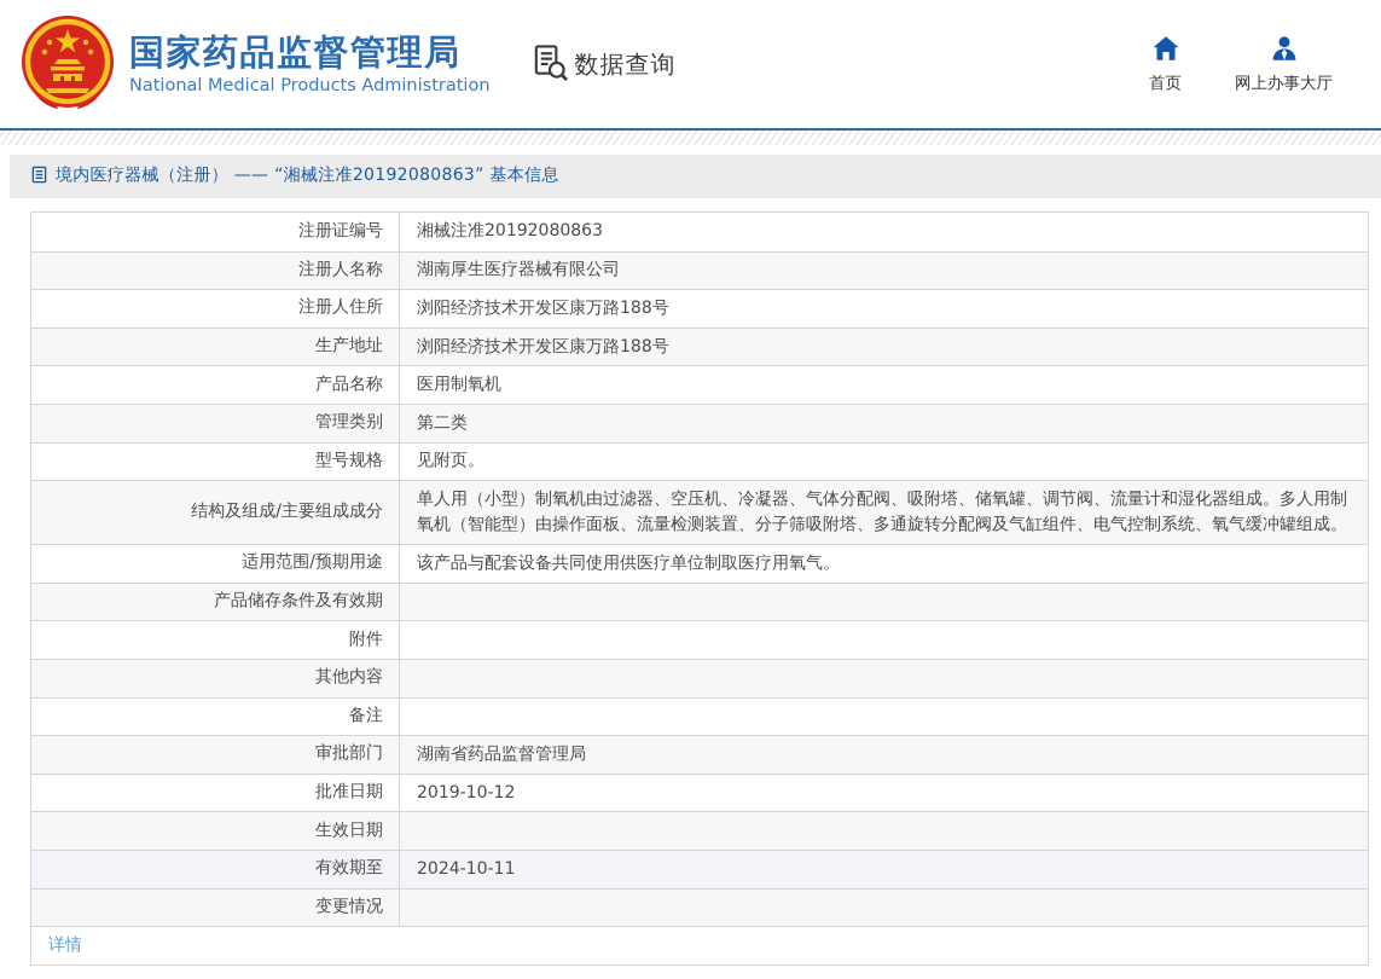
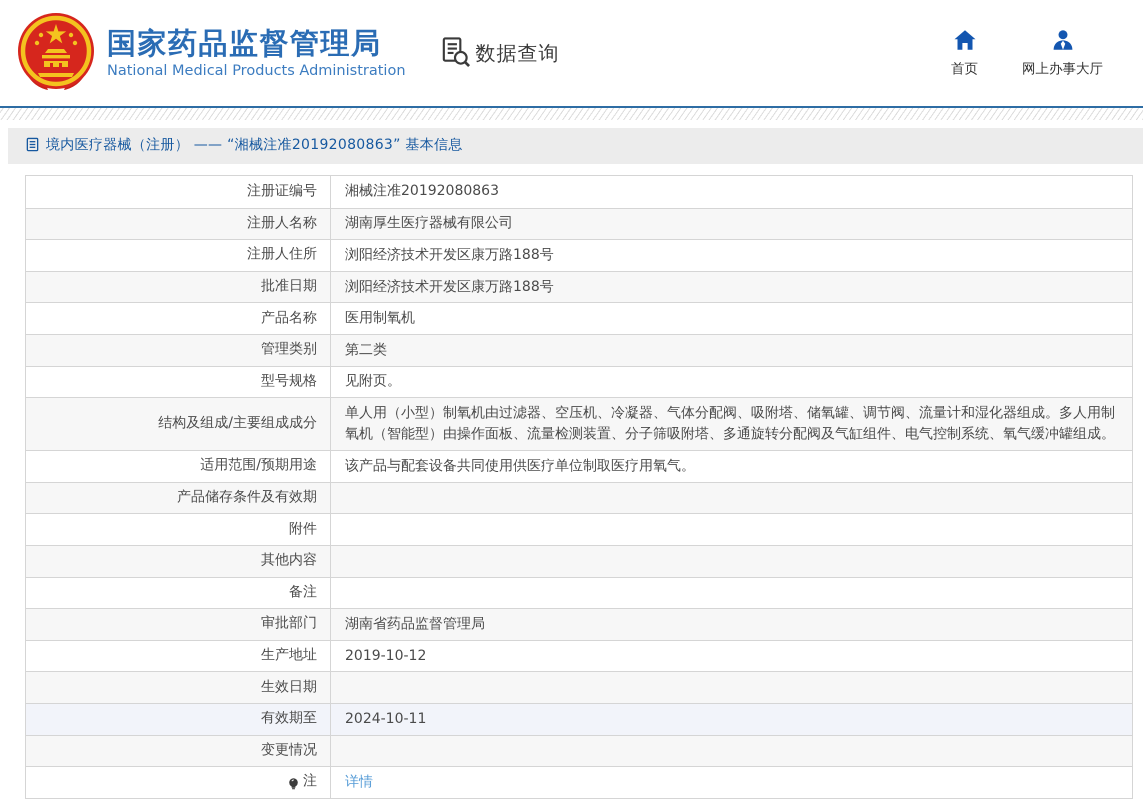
  国家药品监督管理局
  National Medical Products Administration
  数据查询
  首页
  网上办事大厅
  境内医疗器械（注册） —— “湘械注准20192080863” 基本信息
  注册证编号
  湘械注准20192080863
  注册人名称
  湖南厚生医疗器械有限公司
  注册人住所
  浏阳经济技术开发区康万路188号
- 生产地址
+ 批准日期
  浏阳经济技术开发区康万路188号
  产品名称
  医用制氧机
  管理类别
  第二类
  型号规格
  见附页。
  结构及组成/主要组成成分
  单人用（小型）制氧机由过滤器、空压机、冷凝器、气体分配阀、吸附塔、储氧罐、调节阀、流量计和湿化器组成。多人用制氧机（智能型）由操作面板、流量检测装置、分子筛吸附塔、多通旋转分配阀及气缸组件、电气控制系统、氧气缓冲罐组成。
  适用范围/预期用途
  该产品与配套设备共同使用供医疗单位制取医疗用氧气。
  产品储存条件及有效期
  附件
  其他内容
  备注
  审批部门
  湖南省药品监督管理局
- 批准日期
+ 生产地址
  2019-10-12
  生效日期
  有效期至
  2024-10-11
  变更情况
+ 注
  详情
